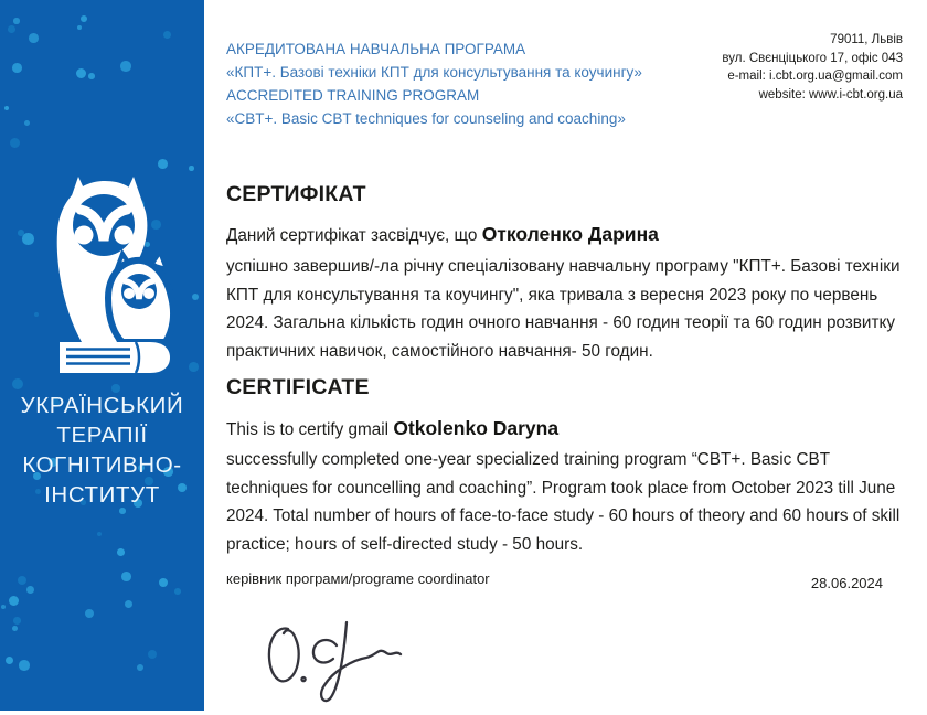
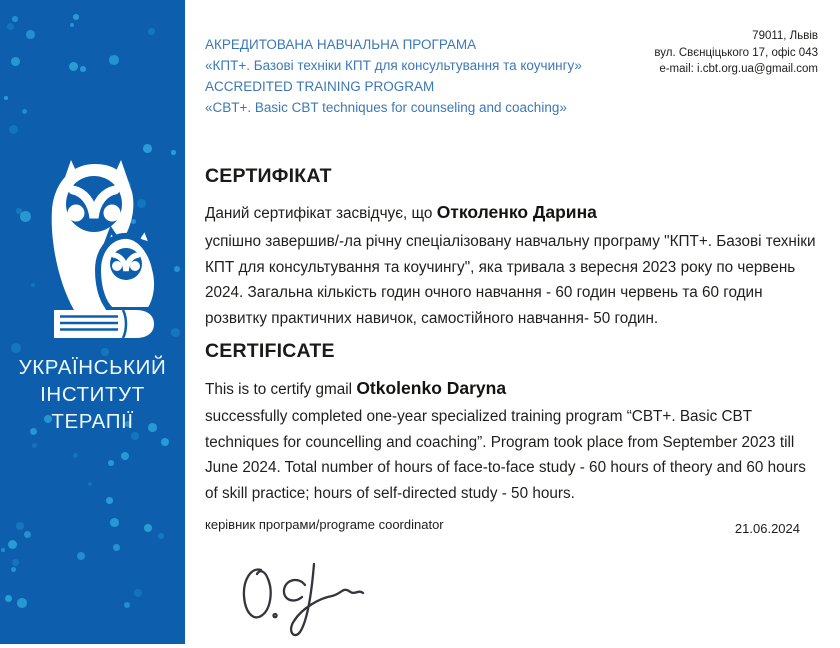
  УКРАЇНСЬКИЙ
- ТЕРАПІЇ
+ ІНСТИТУТ
- КОГНІТИВНО-
- ІНСТИТУТ
+ ТЕРАПІЇ
  АКРЕДИТОВАНА НАВЧАЛЬНА ПРОГРАМА
  «КПТ+. Базові техніки КПТ для консультування та коучингу»
  ACCREDITED TRAINING PROGRAM
  «CBT+. Basic CBT techniques for counseling and coaching»
  79011, Львів
  вул. Свєнціцького 17, офіс 043
  e-mail: i.cbt.org.ua@gmail.com
- website: www.i-cbt.org.ua
  СЕРТИФІКАТ
  Даний сертифікат засвідчує, що Отколенко Дарина
- успішно завершив/-ла річну спеціалізовану навчальну програму "КПТ+. Базові техніки КПТ для консультування та коучингу", яка тривала з вересня 2023 року по червень 2024. Загальна кількість годин очного навчання - 60 годин теорії та 60 годин розвитку практичних навичок, самостійного навчання- 50 годин.
+ успішно завершив/-ла річну спеціалізовану навчальну програму "КПТ+. Базові техніки КПТ для консультування та коучингу", яка тривала з вересня 2023 року по червень 2024. Загальна кількість годин очного навчання - 60 годин червень та 60 годин розвитку практичних навичок, самостійного навчання- 50 годин.
  CERTIFICATE
  This is to certify gmail Otkolenko Daryna
- successfully completed one-year specialized training program “CBT+. Basic CBT techniques for councelling and coaching”. Program took place from October 2023 till June 2024. Total number of hours of face-to-face study - 60 hours of theory and 60 hours of skill practice; hours of self-directed study - 50 hours.
+ successfully completed one-year specialized training program “CBT+. Basic CBT techniques for councelling and coaching”. Program took place from September 2023 till June 2024. Total number of hours of face-to-face study - 60 hours of theory and 60 hours of skill practice; hours of self-directed study - 50 hours.
  керівник програми/programe coordinator
- 28.06.2024
+ 21.06.2024
